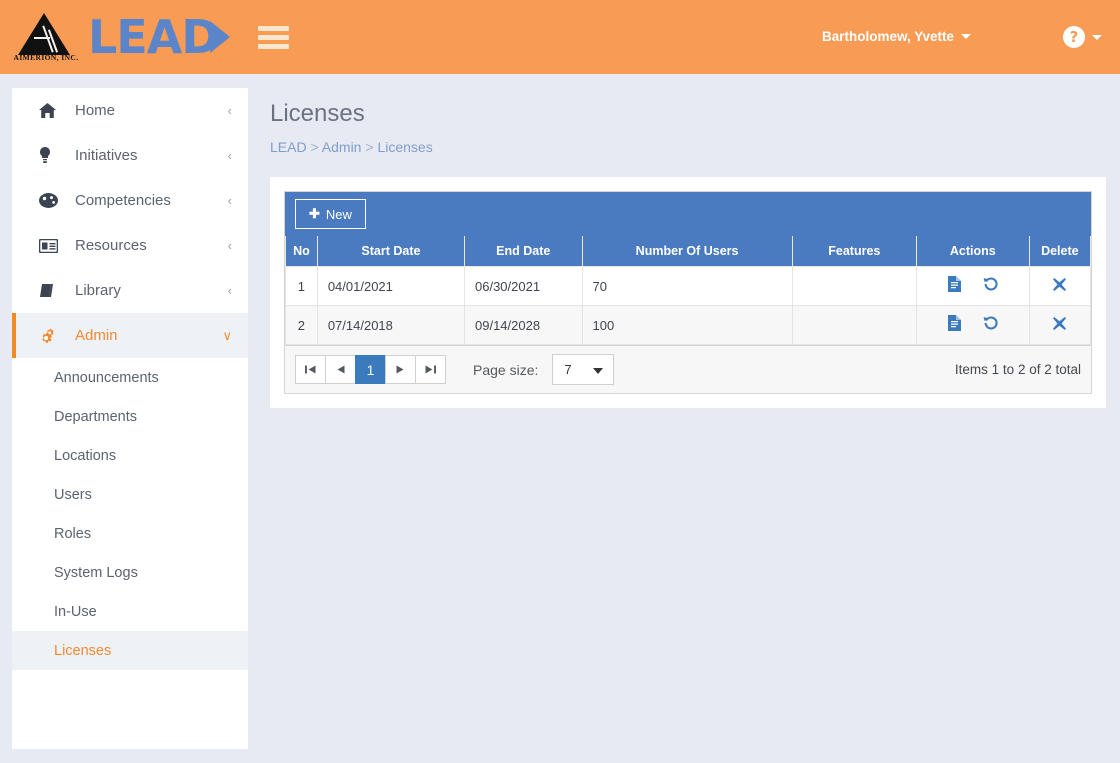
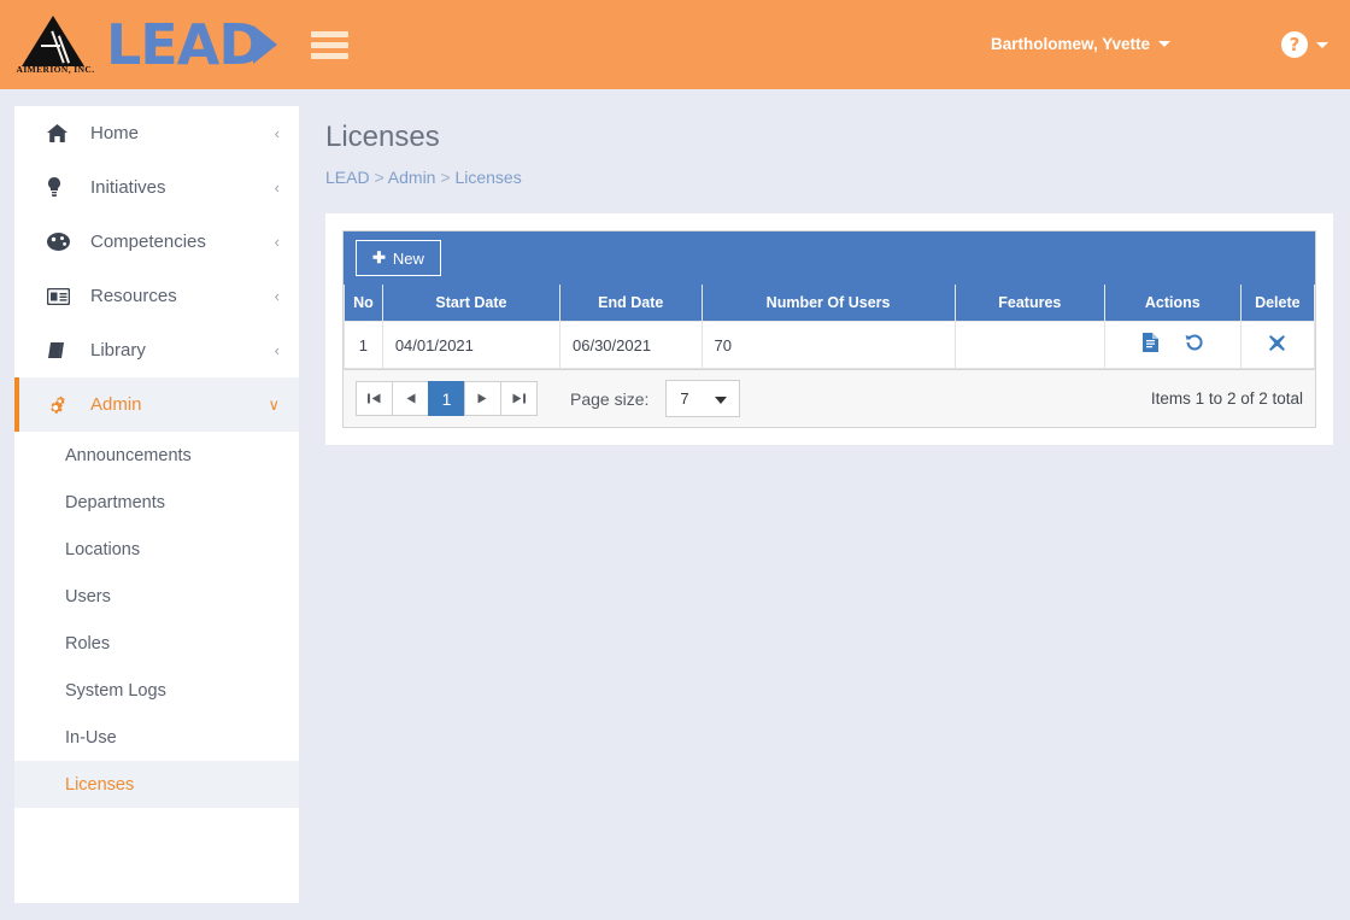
  AIMERION, INC.
  LEAD
  Bartholomew, Yvette
  ?
  Home
  ‹
  Initiatives
  ‹
  Competencies
  ‹
  Resources
  ‹
  Library
  ‹
  Admin
  ∨
  Announcements
  Departments
  Locations
  Users
  Roles
  System Logs
  In-Use
  Licenses
  Licenses
  LEAD > Admin > Licenses
  ✚
  New
  No	Start Date	End Date	Number Of Users	Features	Actions	Delete
  1	04/01/2021	06/30/2021	70
- 2	07/14/2018	09/14/2028	100
  1
  Page size:
  7
  Items 1 to 2 of 2 total
